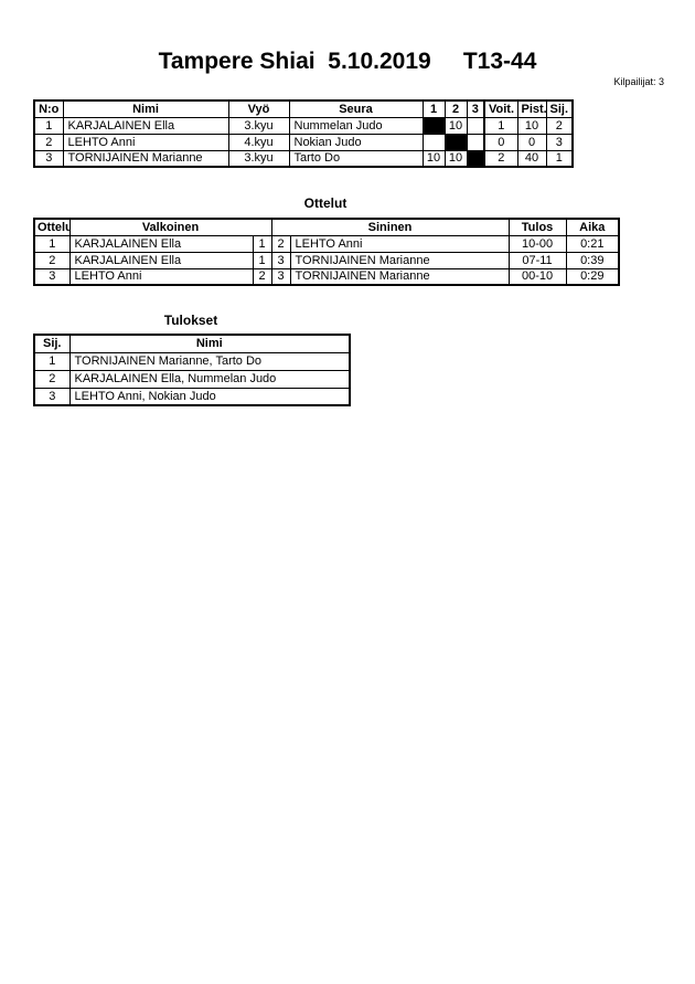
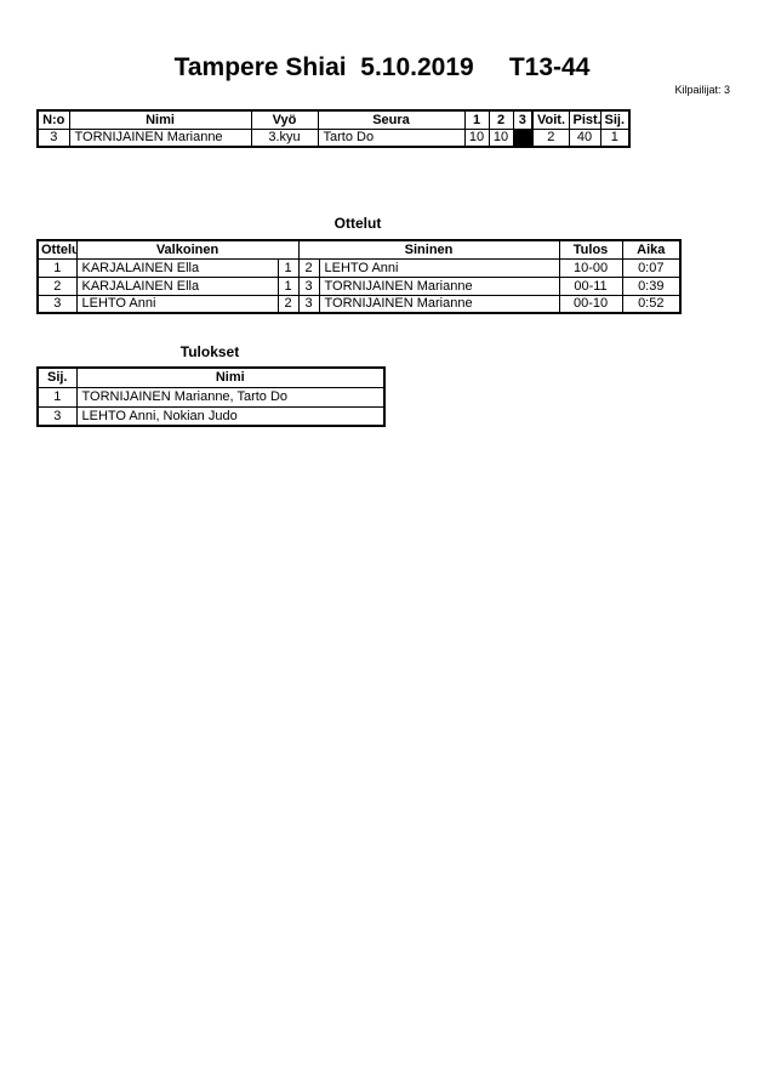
  Tampere Shiai 5.10.2019 T13-44
  Kilpailijat: 3
  N:o	Nimi	Vyö	Seura	1	2	3	Voit.	Pist.	Sij.
- 1	KARJALAINEN Ella	3.kyu	Nummelan Judo		10		1	10	2
- 2	LEHTO Anni	4.kyu	Nokian Judo				0	0	3
  3	TORNIJAINEN Marianne	3.kyu	Tarto Do	10	10		2	40	1
  Ottelut
  Ottelu	Valkoinen	Sininen	Tulos	Aika
- 1	KARJALAINEN Ella	1	2	LEHTO Anni	10-00	0:21
+ 1	KARJALAINEN Ella	1	2	LEHTO Anni	10-00	0:07
- 2	KARJALAINEN Ella	1	3	TORNIJAINEN Marianne	07-11	0:39
+ 2	KARJALAINEN Ella	1	3	TORNIJAINEN Marianne	00-11	0:39
- 3	LEHTO Anni	2	3	TORNIJAINEN Marianne	00-10	0:29
+ 3	LEHTO Anni	2	3	TORNIJAINEN Marianne	00-10	0:52
  Tulokset
  Sij.	Nimi
  1	TORNIJAINEN Marianne, Tarto Do
- 2	KARJALAINEN Ella, Nummelan Judo
  3	LEHTO Anni, Nokian Judo
